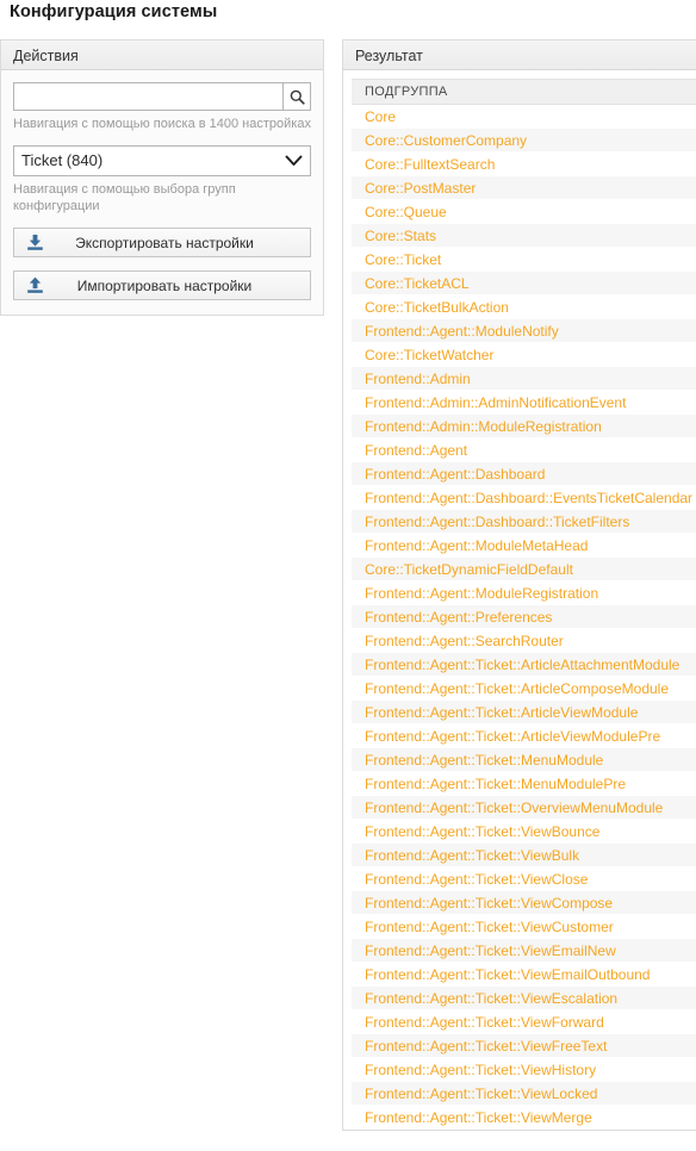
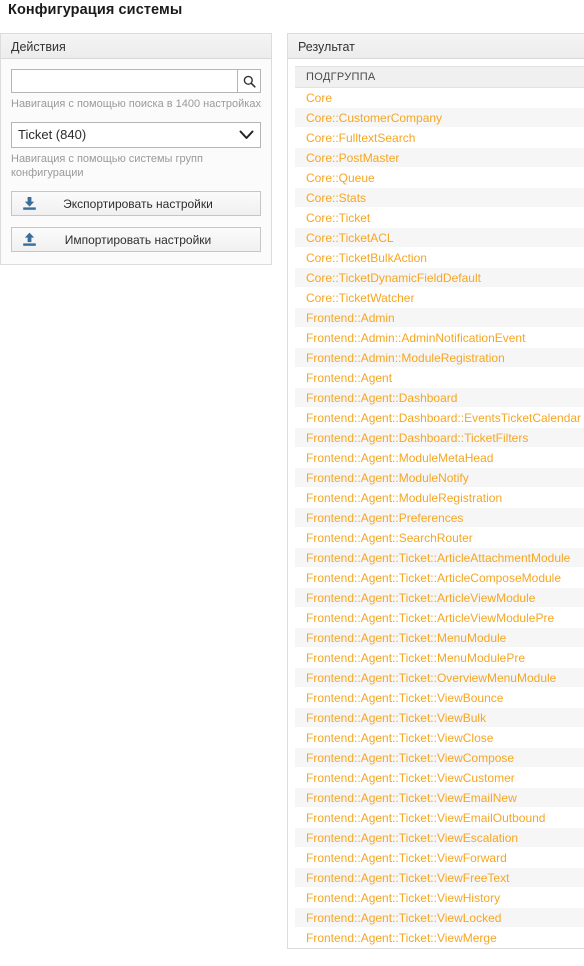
  Конфигурация системы
  Действия
  Навигация с помощью поиска в 1400 настройках
  Ticket (840)
- Навигация с помощью выбора групп конфигурации
+ Навигация с помощью системы групп конфигурации
  Экспортировать настройки
  Импортировать настройки
  Результат
  ПОДГРУППА
  Core
  Core::CustomerCompany
  Core::FulltextSearch
  Core::PostMaster
  Core::Queue
  Core::Stats
  Core::Ticket
  Core::TicketACL
  Core::TicketBulkAction
- Frontend::Agent::ModuleNotify
+ Core::TicketDynamicFieldDefault
  Core::TicketWatcher
  Frontend::Admin
  Frontend::Admin::AdminNotificationEvent
  Frontend::Admin::ModuleRegistration
  Frontend::Agent
  Frontend::Agent::Dashboard
  Frontend::Agent::Dashboard::EventsTicketCalendar
  Frontend::Agent::Dashboard::TicketFilters
  Frontend::Agent::ModuleMetaHead
- Core::TicketDynamicFieldDefault
+ Frontend::Agent::ModuleNotify
  Frontend::Agent::ModuleRegistration
  Frontend::Agent::Preferences
  Frontend::Agent::SearchRouter
  Frontend::Agent::Ticket::ArticleAttachmentModule
  Frontend::Agent::Ticket::ArticleComposeModule
  Frontend::Agent::Ticket::ArticleViewModule
  Frontend::Agent::Ticket::ArticleViewModulePre
  Frontend::Agent::Ticket::MenuModule
  Frontend::Agent::Ticket::MenuModulePre
  Frontend::Agent::Ticket::OverviewMenuModule
  Frontend::Agent::Ticket::ViewBounce
  Frontend::Agent::Ticket::ViewBulk
  Frontend::Agent::Ticket::ViewClose
  Frontend::Agent::Ticket::ViewCompose
  Frontend::Agent::Ticket::ViewCustomer
  Frontend::Agent::Ticket::ViewEmailNew
  Frontend::Agent::Ticket::ViewEmailOutbound
  Frontend::Agent::Ticket::ViewEscalation
  Frontend::Agent::Ticket::ViewForward
  Frontend::Agent::Ticket::ViewFreeText
  Frontend::Agent::Ticket::ViewHistory
  Frontend::Agent::Ticket::ViewLocked
  Frontend::Agent::Ticket::ViewMerge
